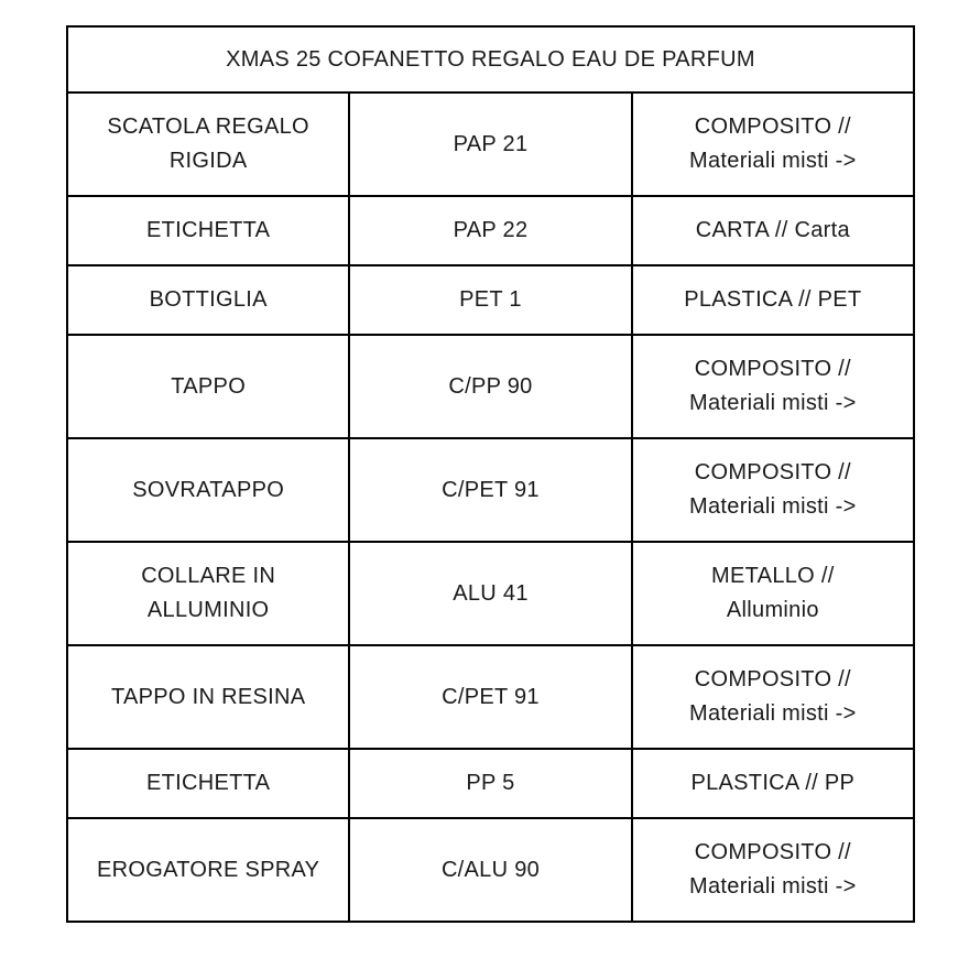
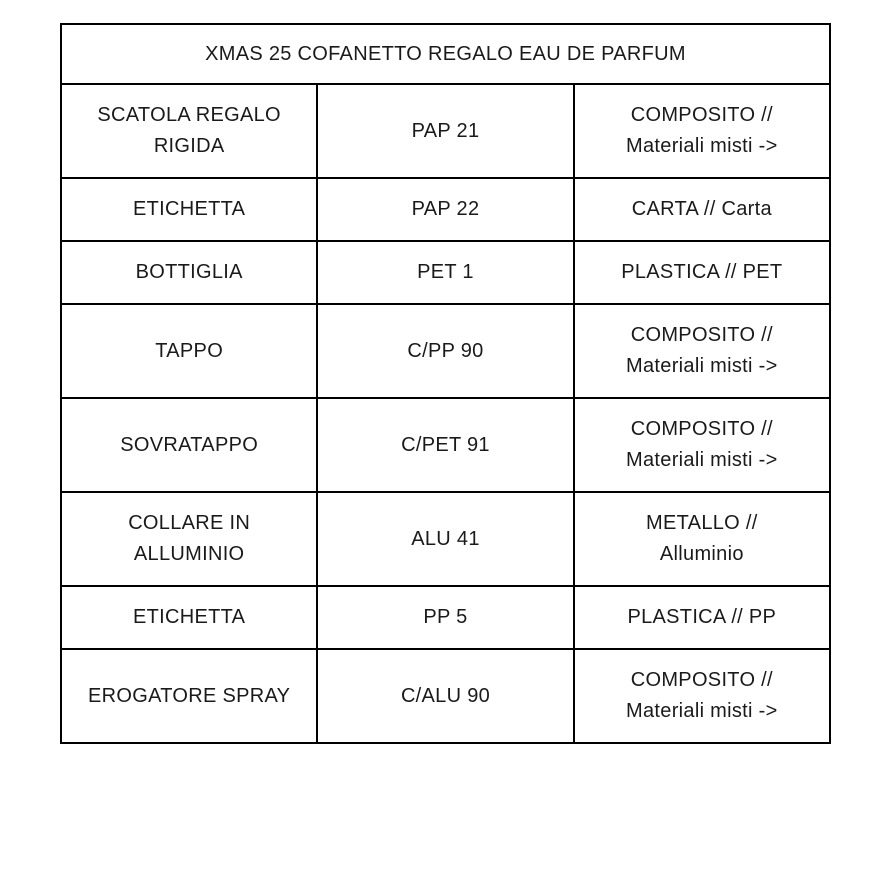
  XMAS 25 COFANETTO REGALO EAU DE PARFUM
  SCATOLA REGALO RIGIDA	PAP 21	COMPOSITO // Materiali misti ->
  ETICHETTA	PAP 22	CARTA // Carta
  BOTTIGLIA	PET 1	PLASTICA // PET
  TAPPO	C/PP 90	COMPOSITO // Materiali misti ->
  SOVRATAPPO	C/PET 91	COMPOSITO // Materiali misti ->
  COLLARE IN ALLUMINIO	ALU 41	METALLO // Alluminio
- TAPPO IN RESINA	C/PET 91	COMPOSITO // Materiali misti ->
  ETICHETTA	PP 5	PLASTICA // PP
  EROGATORE SPRAY	C/ALU 90	COMPOSITO // Materiali misti ->
